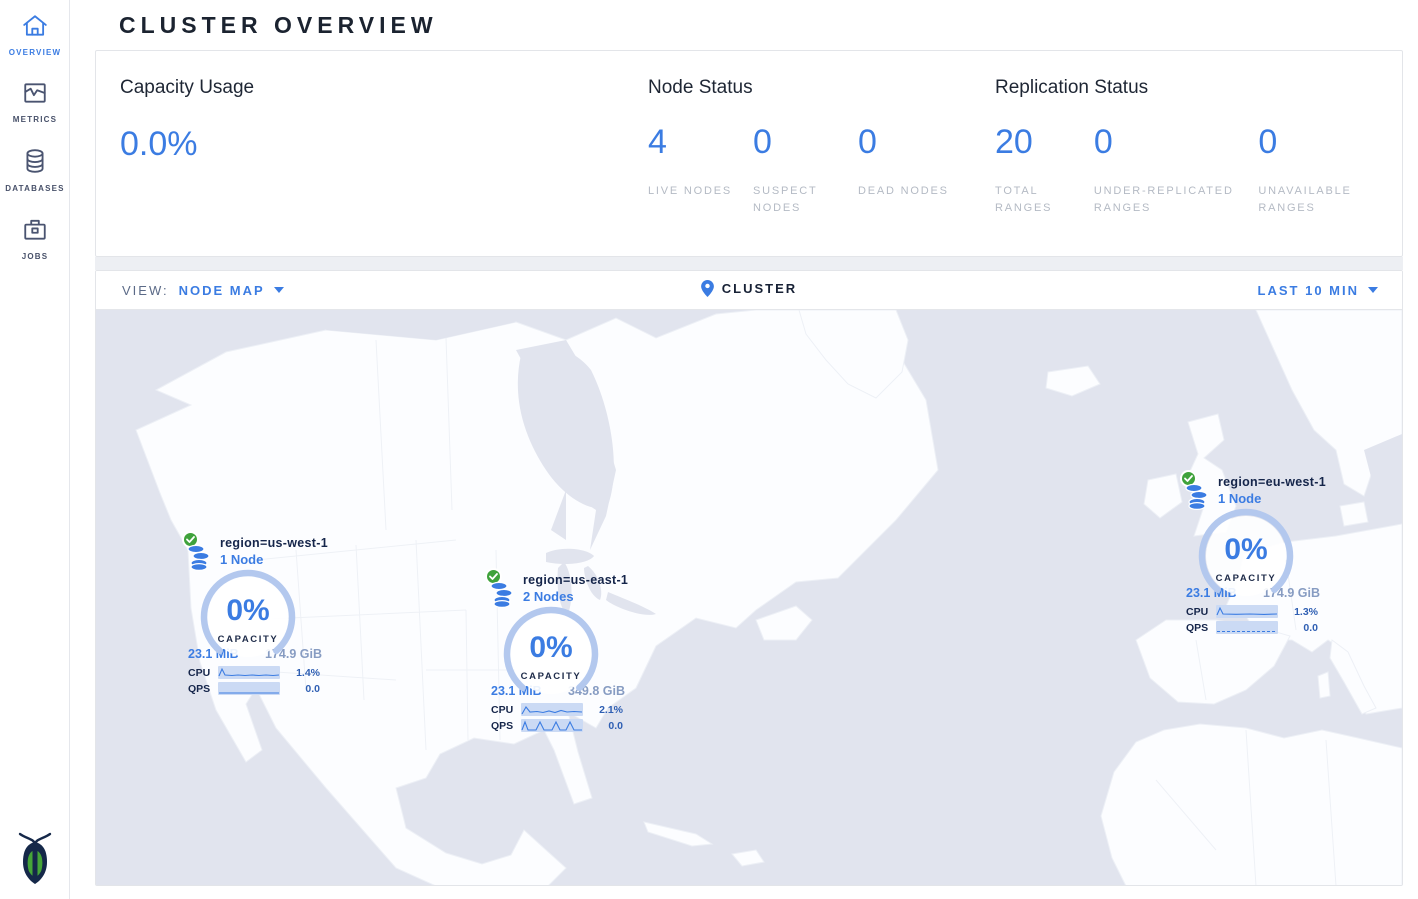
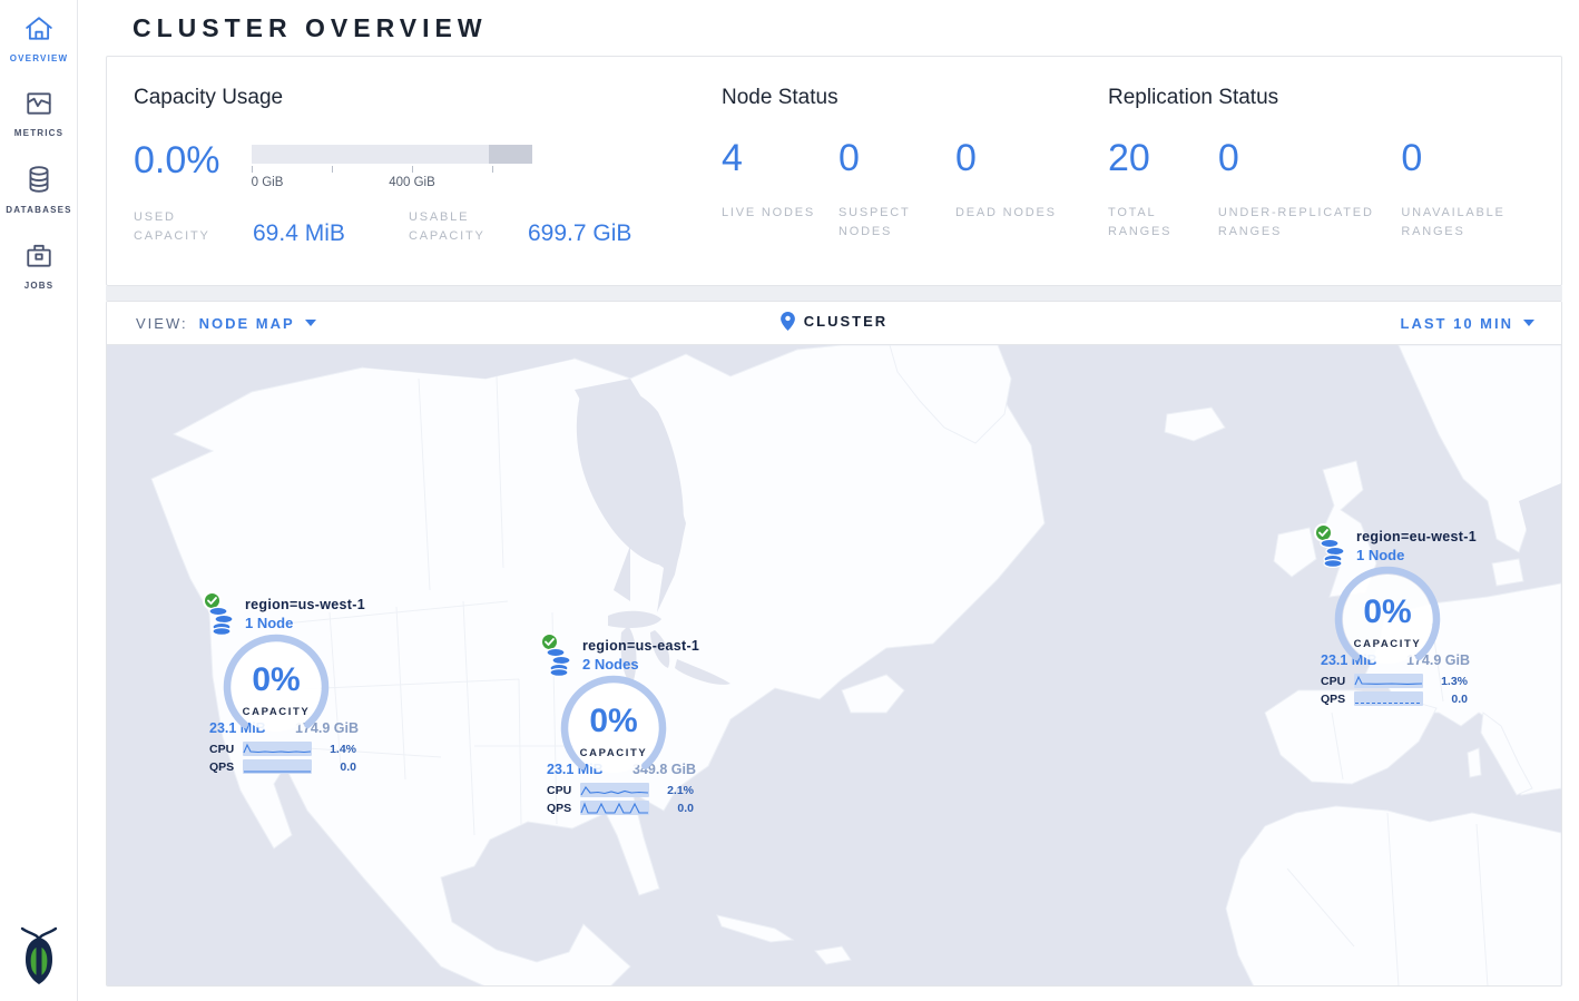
  OVERVIEW
  METRICS
  DATABASES
  JOBS
  CLUSTER OVERVIEW
  Capacity Usage
  0.0%
+ 0 GiB
+ 400 GiB
+ USED CAPACITY
+ 69.4 MiB
+ USABLE CAPACITY
+ 699.7 GiB
  Node Status
  4
  LIVE NODES
  0
  SUSPECT NODES
  0
  DEAD NODES
  Replication Status
  20
  TOTAL RANGES
  0
  UNDER-REPLICATED RANGES
  0
  UNAVAILABLE RANGES
  VIEW:
  NODE MAP
  CLUSTER
  LAST 10 MIN
  region=us-west-1
  1 Node
  0%
  CAPACITY
  23.1 Mi
  174.9 GiB
  CPU
  1.4%
  QPS
  0.0
  region=us-east-1
  2 Nodes
  0%
  CAPACITY
  23.1 Mi
  349.8 GiB
  CPU
  2.1%
  QPS
  0.0
  region=eu-west-1
  1 Node
  0%
  CAPACITY
  23.1 Mi
  174.9 GiB
  CPU
  1.3%
  QPS
  0.0
